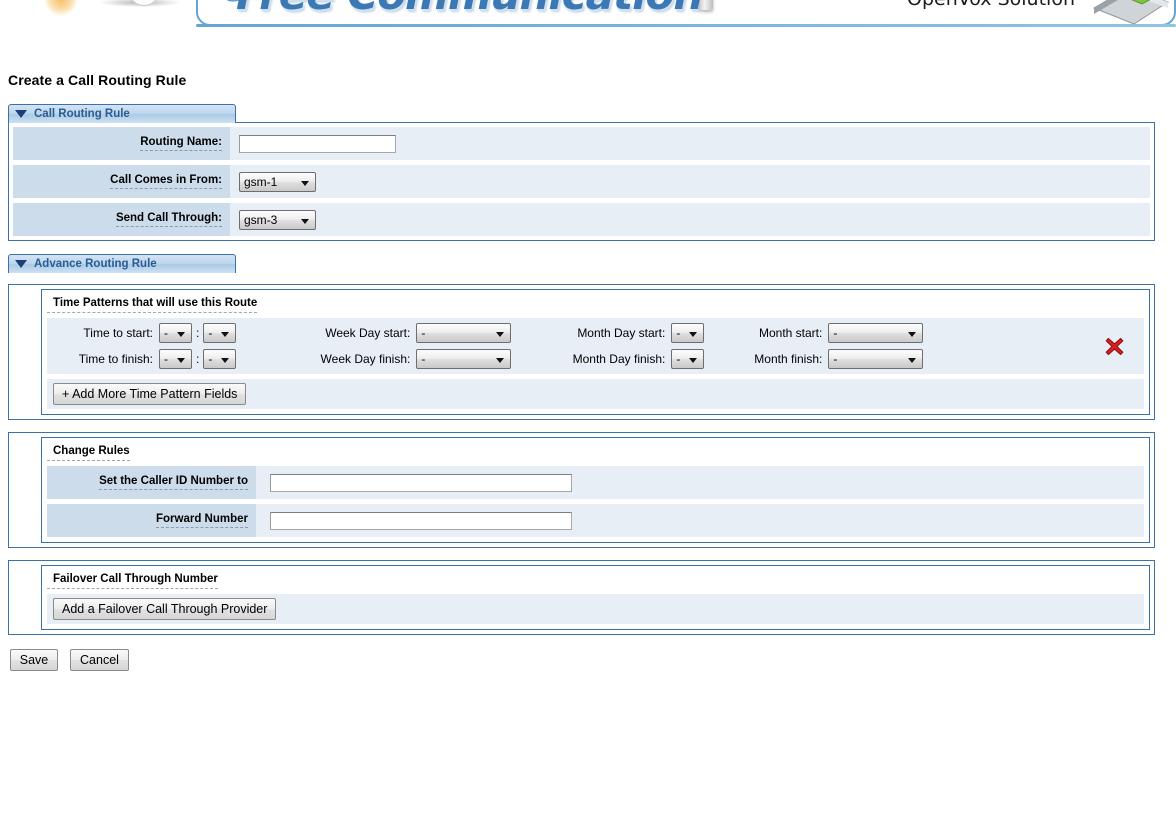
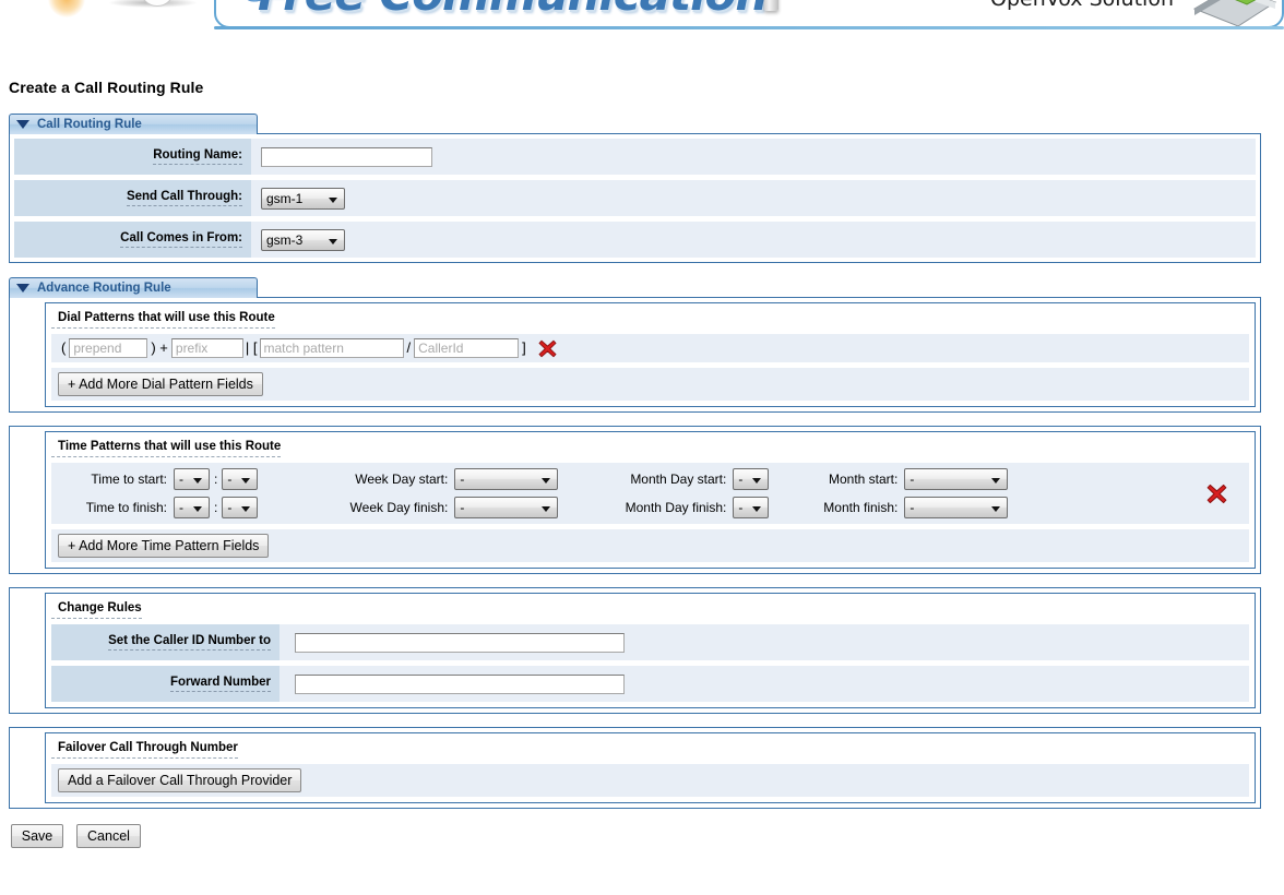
  Create a Call Routing Rule
  Call Routing Rule
  Routing Name:
- Call Comes in From:
+ Send Call Through:
  gsm-1
- Send Call Through:
+ Call Comes in From:
  gsm-3
  Advance Routing Rule
+ Dial Patterns that will use this Route
+ (
+ prepend
+ ) +
+ prefix
+ | [
+ match pattern
+ /
+ CallerId
+ ]
+ + Add More Dial Pattern Fields
  Time Patterns that will use this Route
  Time to start:
  -
  :
  -
  Time to finish:
  -
  :
  -
  Week Day start:
  -
  Week Day finish:
  -
  Month Day start:
  -
  Month Day finish:
  -
  Month start:
  -
  Month finish:
  -
  + Add More Time Pattern Fields
  Change Rules
  Set the Caller ID Number to
  Forward Number
  Failover Call Through Number
  Add a Failover Call Through Provider
  Save
  Cancel
